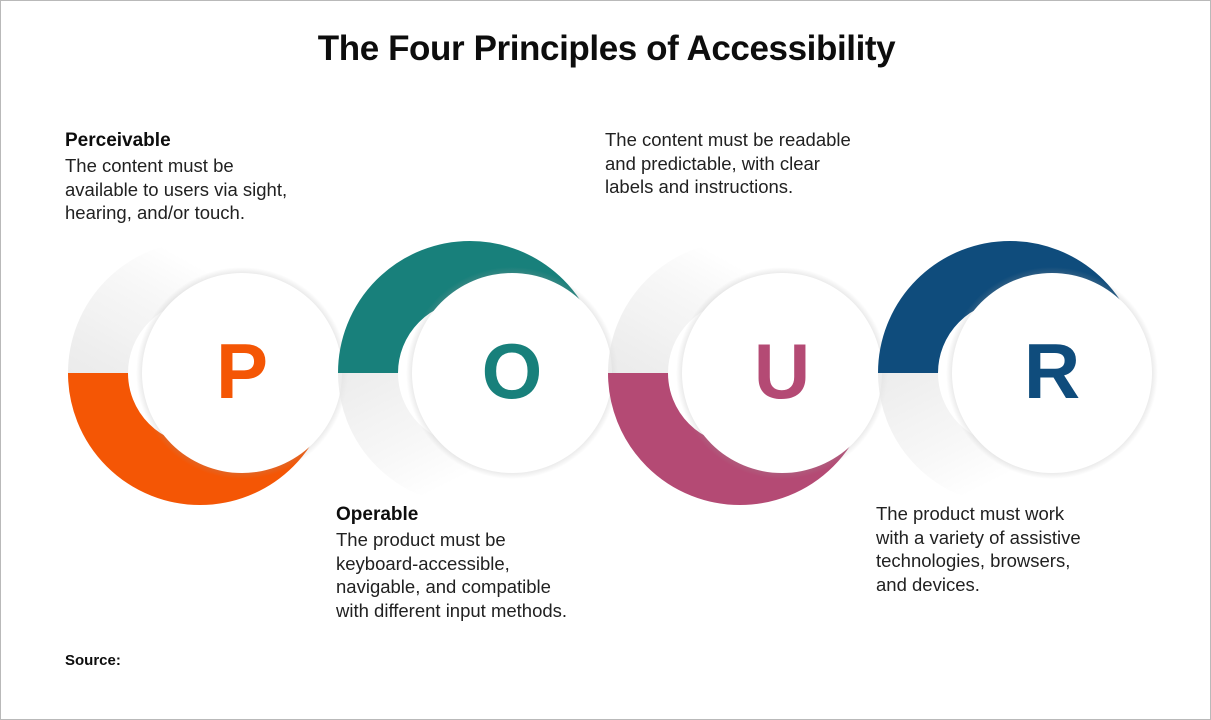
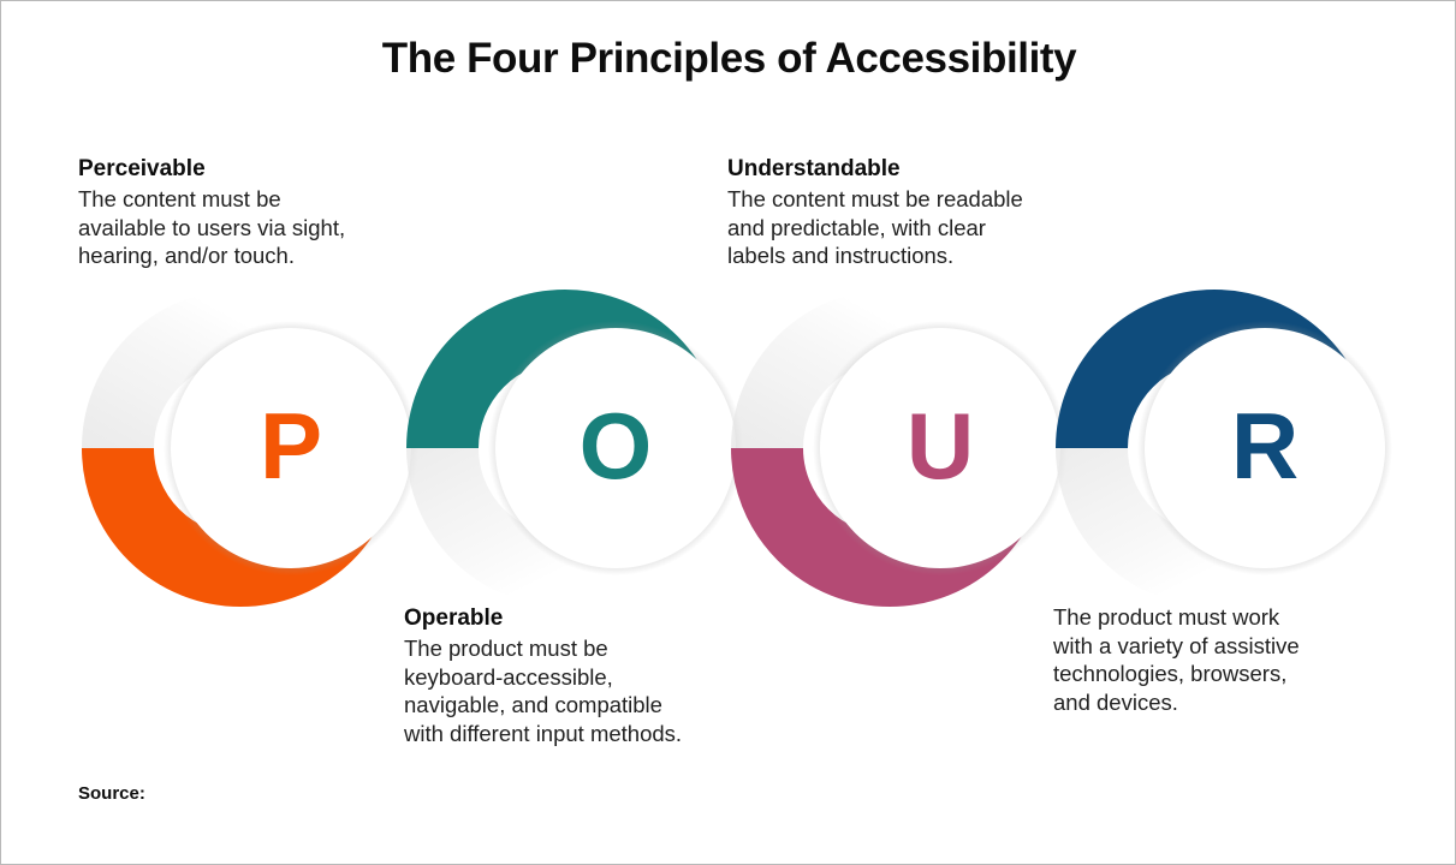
  The Four Principles of Accessibility
  P
  O
  U
  R
  Perceivable
  The content must be
  available to users via sight,
  hearing, and/or touch.
+ Understandable
  The content must be readable
  and predictable, with clear
  labels and instructions.
  Operable
  The product must be
  keyboard-accessible,
  navigable, and compatible
  with different input methods.
  The product must work
  with a variety of assistive
  technologies, browsers,
  and devices.
  Source:
